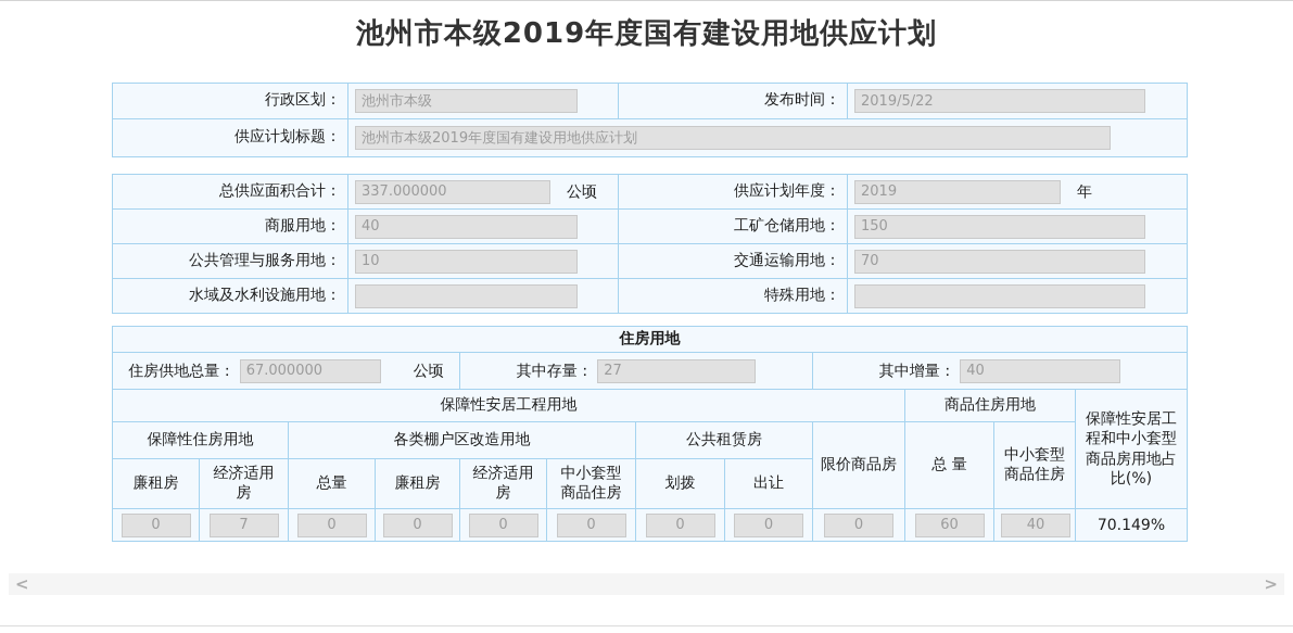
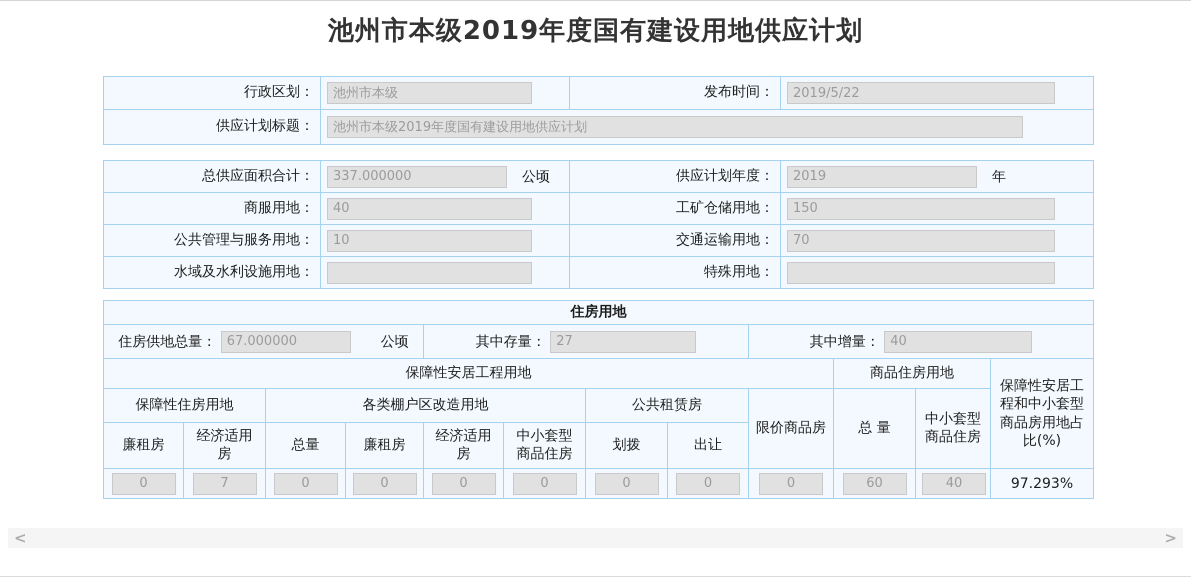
  池州市本级2019年度国有建设用地供应计划
  行政区划：	池州市本级	发布时间：	2019/5/22
  供应计划标题：	池州市本级2019年度国有建设用地供应计划
  总供应面积合计：	337.000000 公顷	供应计划年度：	2019 年
  商服用地：	40	工矿仓储用地：	150
  公共管理与服务用地：	10	交通运输用地：	70
  水域及水利设施用地：		特殊用地：
  住房用地
  住房供地总量： 67.000000 公顷	其中存量： 27	其中增量： 40
  保障性安居工程用地	商品住房用地	保障性安居工程和中小套型商品房用地占比(%)
  保障性住房用地	各类棚户区改造用地	公共租赁房	限价商品房	总 量	中小套型商品住房
  廉租房	经济适用房	总量	廉租房	经济适用房	中小套型商品住房	划拨	出让
- 0	7	0	0	0	0	0	0	0	60	40	70.149%
+ 0	7	0	0	0	0	0	0	0	60	40	97.293%
  <
  >
